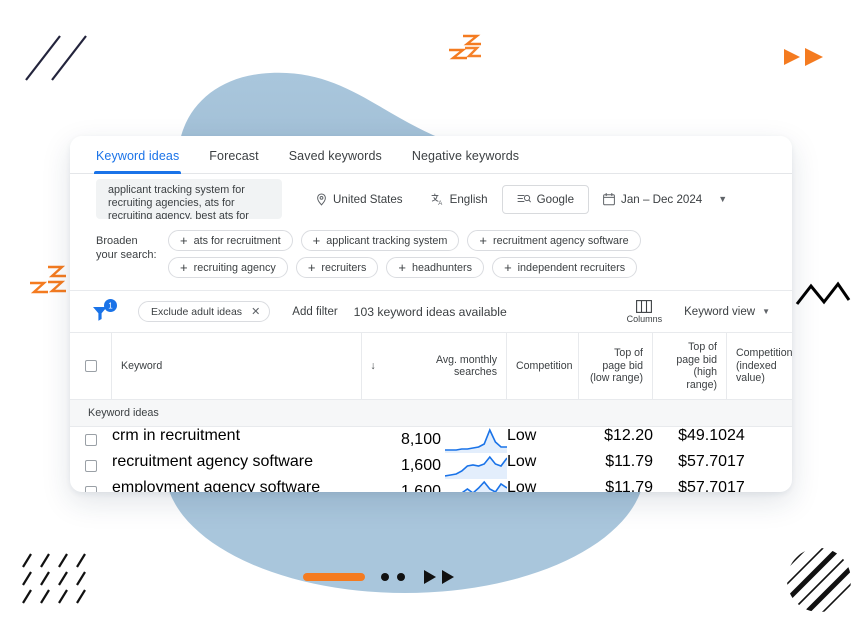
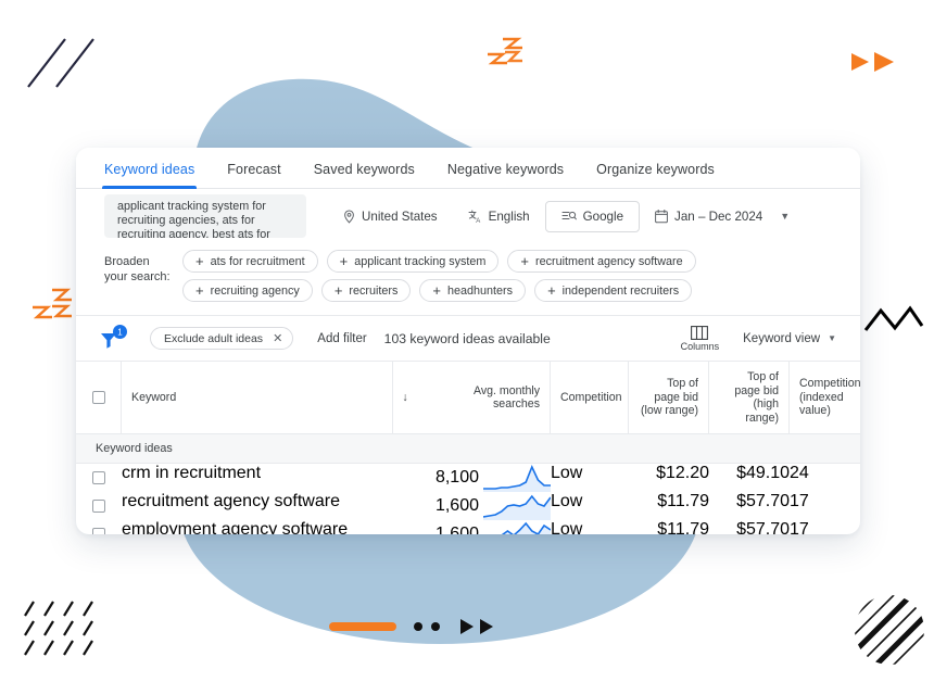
  Keyword ideas
  Forecast
  Saved keywords
  Negative keywords
+ Organize keywords
  applicant tracking system for recruiting agencies, ats for recruiting agency, best ats for
  United States
  English
  Google
  Jan – Dec 2024
  ▼
  Broaden your search:
  +
  ats for recruitment
  +
  applicant tracking system
  +
  recruitment agency software
  +
  recruiting agency
  +
  recruiters
  +
  headhunters
  +
  independent recruiters
  1
  Exclude adult ideas
  ✕
  Add filter
  103 keyword ideas available
  Columns
  Keyword view
  ▼
  Keyword
  ↓
  Avg. monthly searches
  Competition
  Top of page bid (low range)
  Top of page bid (high range)
  Competition (indexed value)
  Keyword ideas
  crm in recruitment
  8,100
  Low
  $12.20
  $49.10
  24
  recruitment agency software
  1,600
  Low
  $11.79
  $57.70
  17
  employment agency software
  1,600
  Low
  $11.79
  $57.70
  17
